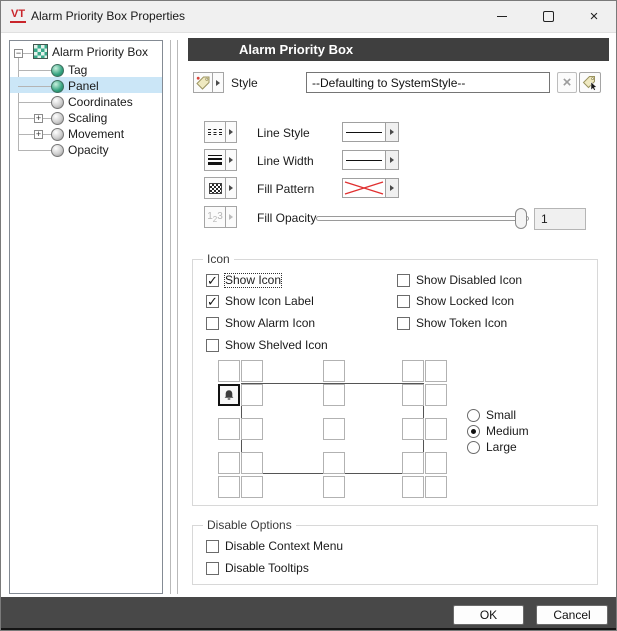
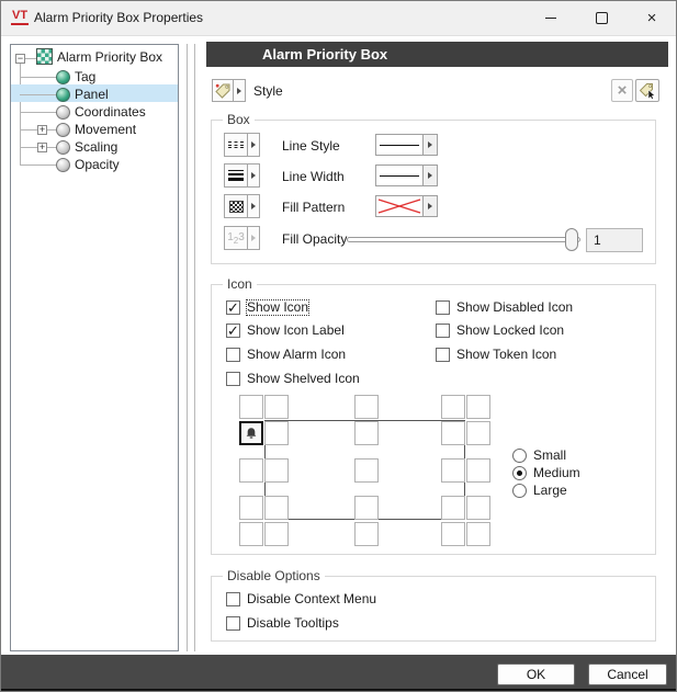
  VT
  Alarm Priority Box Properties
  ×
  −
  Alarm Priority Box
  Tag
  Panel
  Coordinates
  +
- Scaling
+ Movement
  +
- Movement
+ Scaling
  Opacity
  Alarm Priority Box
  Style
- --Defaulting to SystemStyle--
  ×
+ Box
  Line Style
  Line Width
  Fill Pattern
  123
  Fill Opacity
  1
  Icon
  Show Icon
  Show Icon Label
  Show Alarm Icon
  Show Shelved Icon
  Show Disabled Icon
  Show Locked Icon
  Show Token Icon
  Small
  Medium
  Large
  Disable Options
  Disable Context Menu
  Disable Tooltips
  OK
  Cancel
